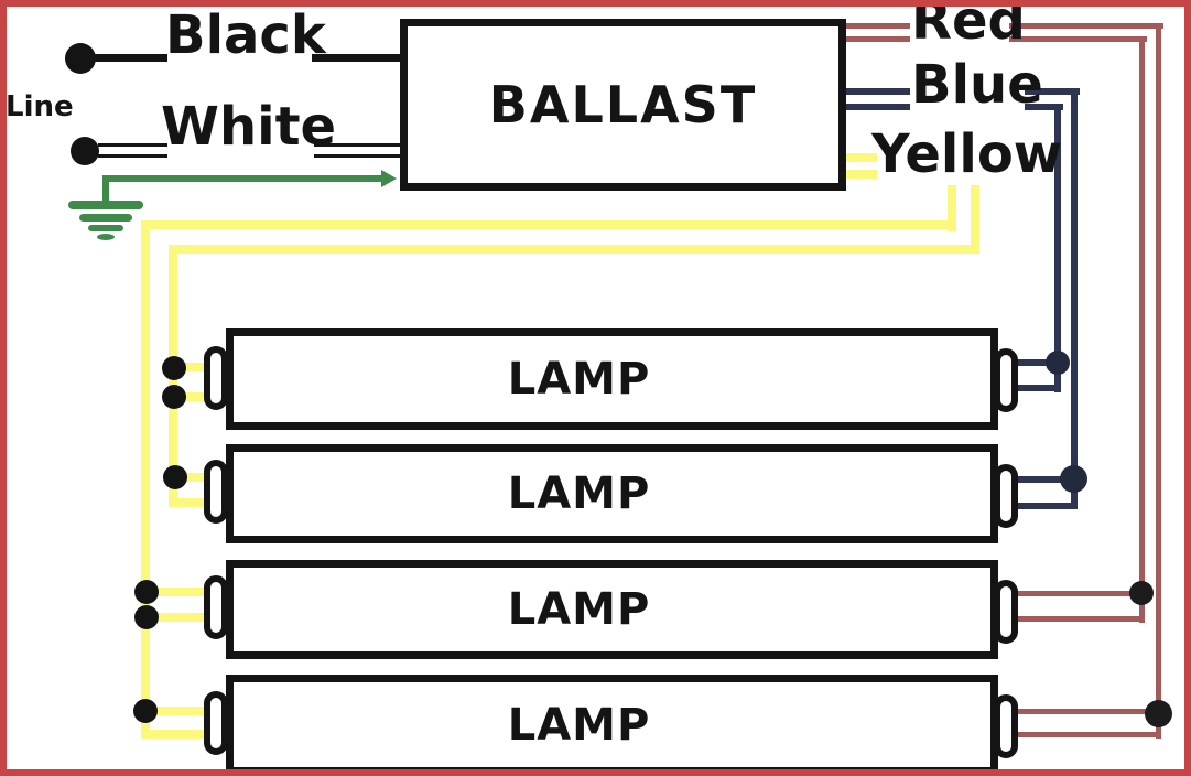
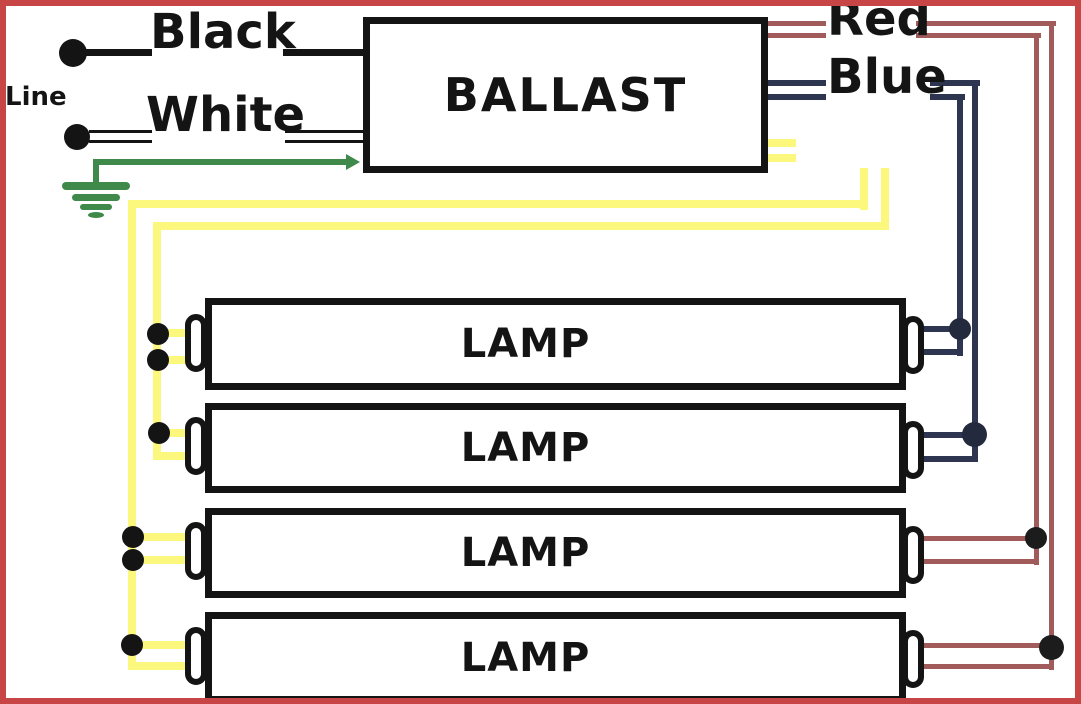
  Black
  Line
  White
  BALLAST
  Red
  Blue
- Yellow
  LAMP
  LAMP
  LAMP
  LAMP
